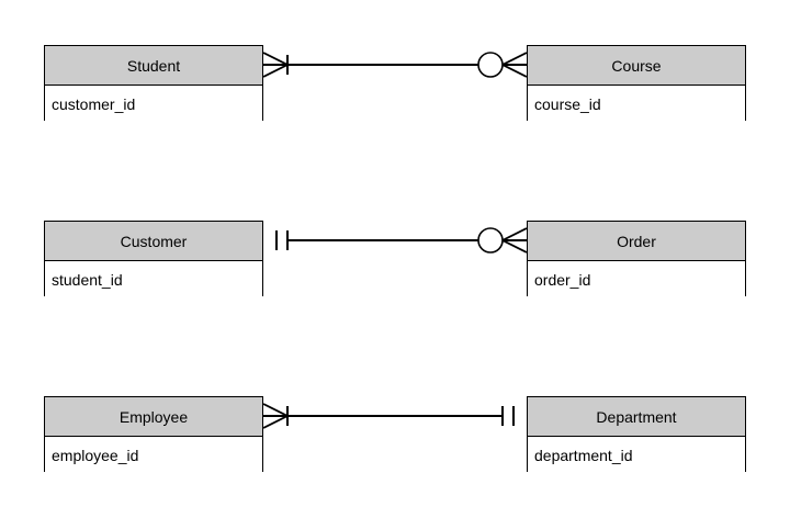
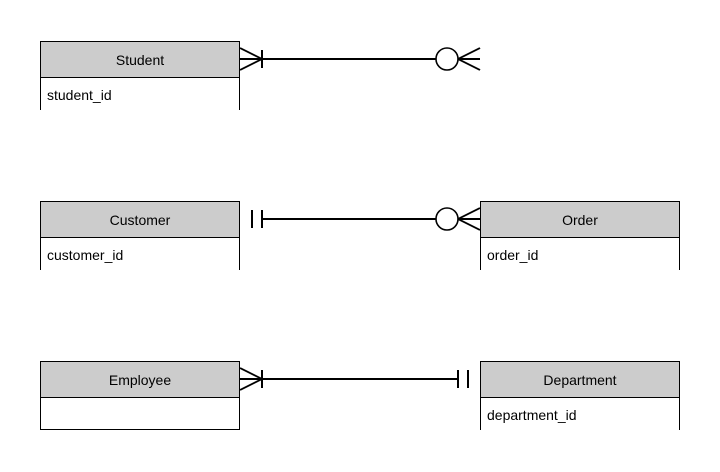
  Student
- customer_id
+ student_id
- Course
- course_id
  Customer
- student_id
+ customer_id
  Order
  order_id
  Employee
- employee_id
  Department
  department_id
